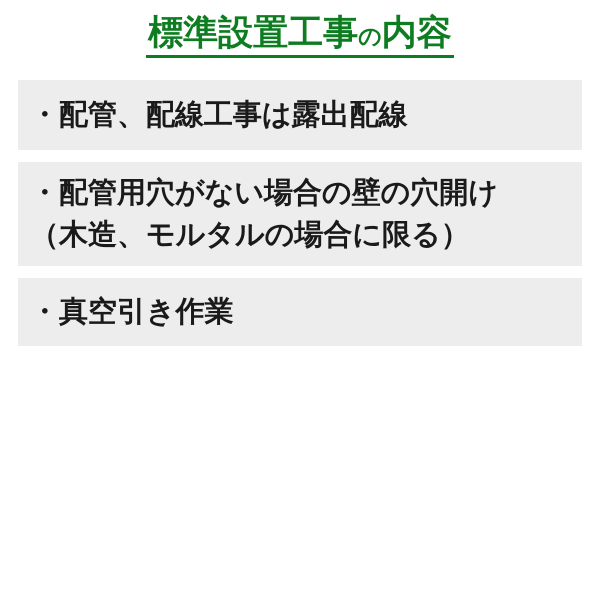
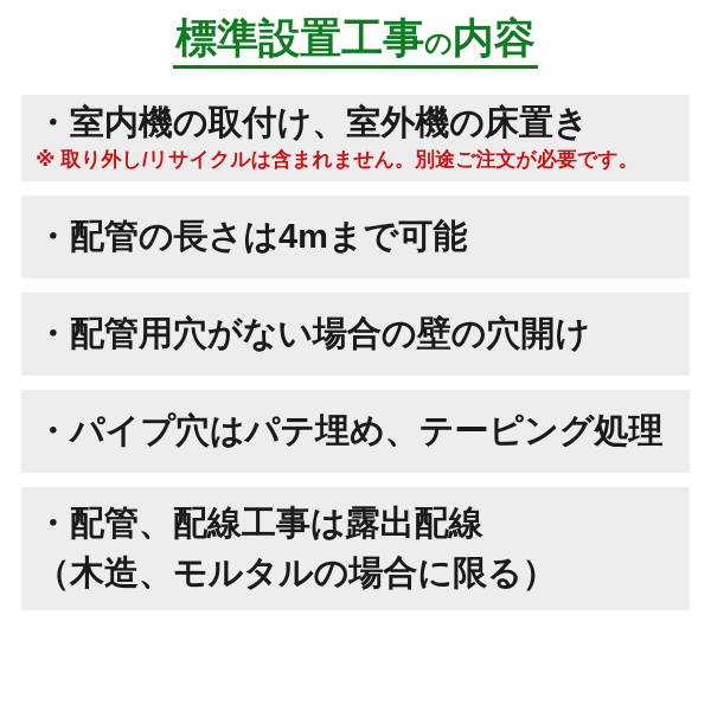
  標準設置工事の内容
+ ・室内機の取付け、室外機の床置き
+ ※ 取り外し/リサイクルは含まれません。別途ご注文が必要です。
+ ・配管の長さは4mまで可能
- ・配管、配線工事は露出配線
+ ・配管用穴がない場合の壁の穴開け
+ ・パイプ穴はパテ埋め、テーピング処理
- ・配管用穴がない場合の壁の穴開け
+ ・配管、配線工事は露出配線
  （木造、モルタルの場合に限る）
- ・真空引き作業
